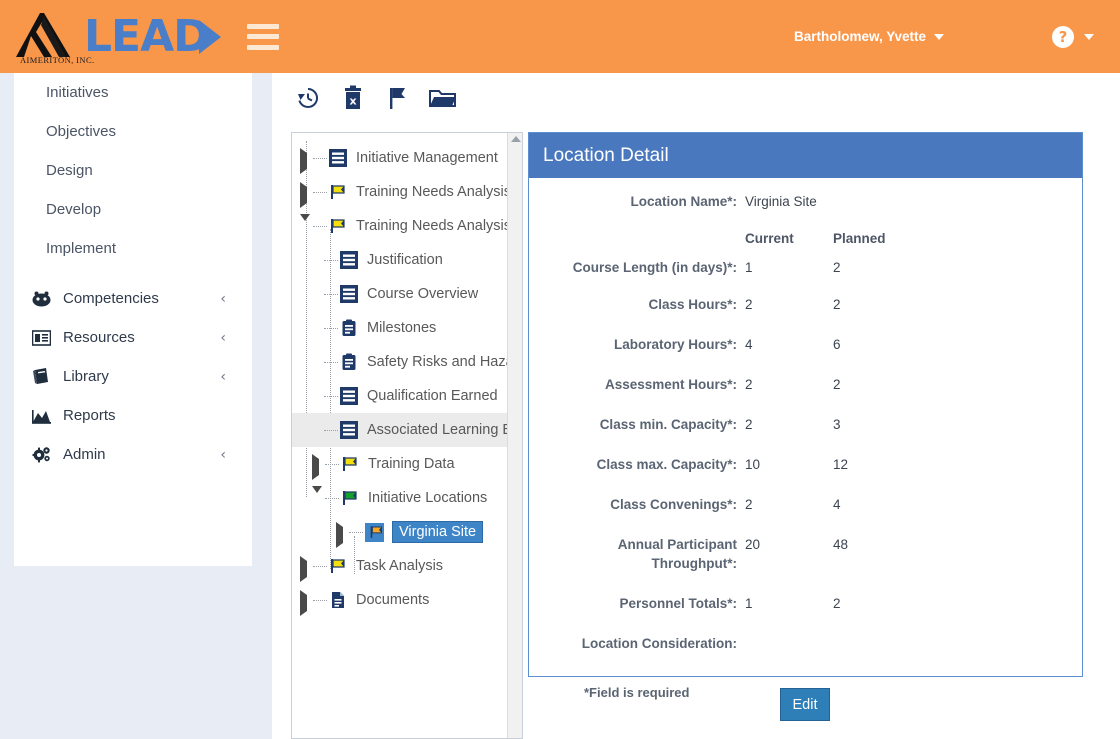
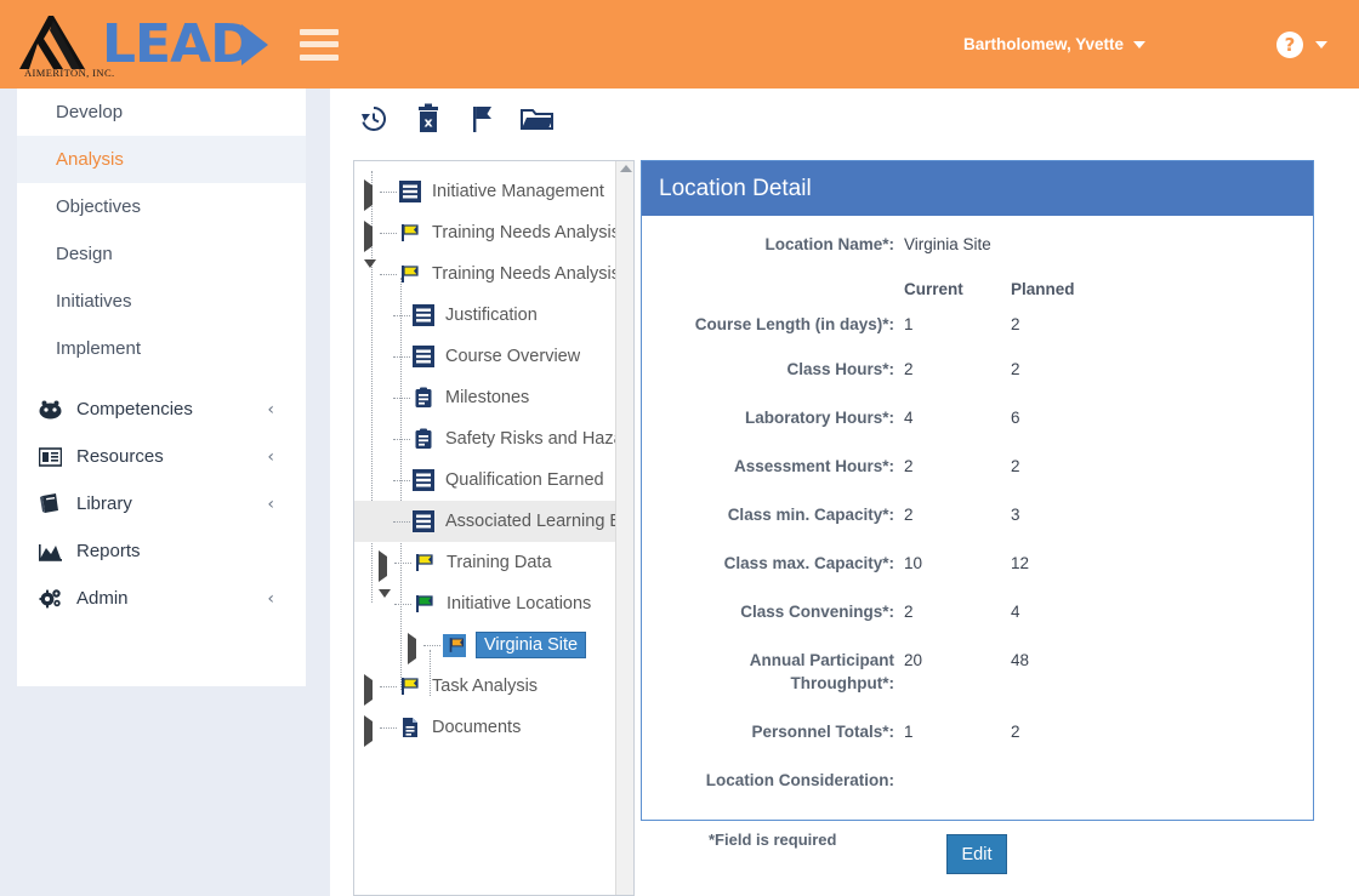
  AIMERITON, INC.
  LEAD
  Bartholomew, Yvette
  ?
- Initiatives
+ Develop
+ Analysis
  Objectives
  Design
- Develop
+ Initiatives
  Implement
  Competencies
  ‹
  Resources
  ‹
  Library
  ‹
  Reports
  Admin
  ‹
  x
  Initiative Management
  Training Needs Analysi
  Training Needs Analysi
  Justification
  Course Overview
  Milestones
  Safety Risks and Haz
  Qualification Earned
  Associated Learning
  Training Data
  Initiative Locations
  Virginia Site
  Task Analysis
  Documents
  Location Detail
  Location Name*:
  Virginia Site
  Current
  Planned
  Course Length (in days)*:
  1
  2
  Class Hours*:
  2
  2
  Laboratory Hours*:
  4
  6
  Assessment Hours*:
  2
  2
  Class min. Capacity*:
  2
  3
  Class max. Capacity*:
  10
  12
  Class Convenings*:
  2
  4
  Annual Participant Throughput*:
  20
  48
  Personnel Totals*:
  1
  2
  Location Consideration:
  *Field is required
  Edit
